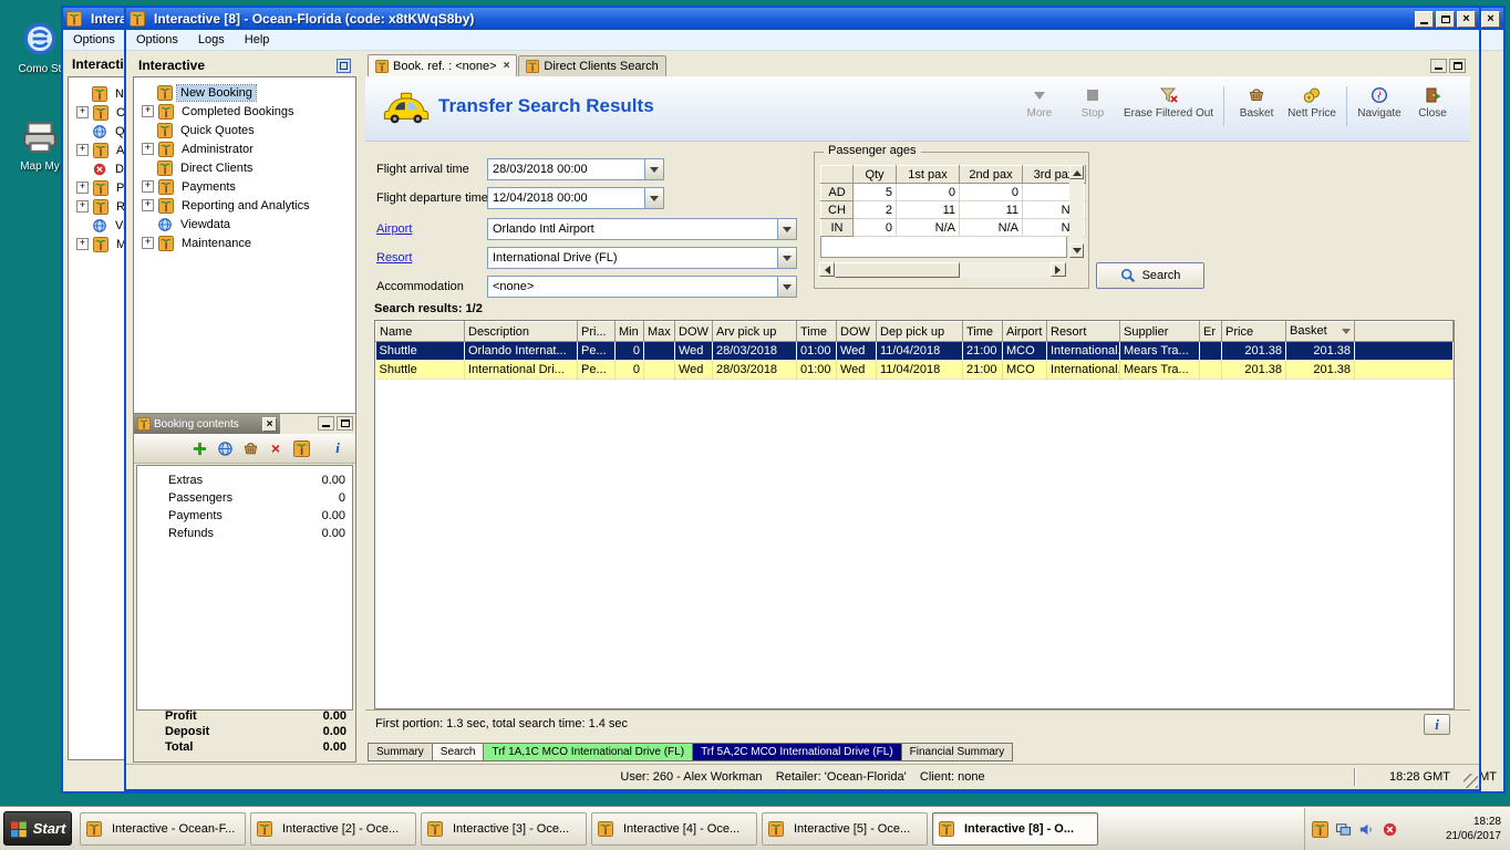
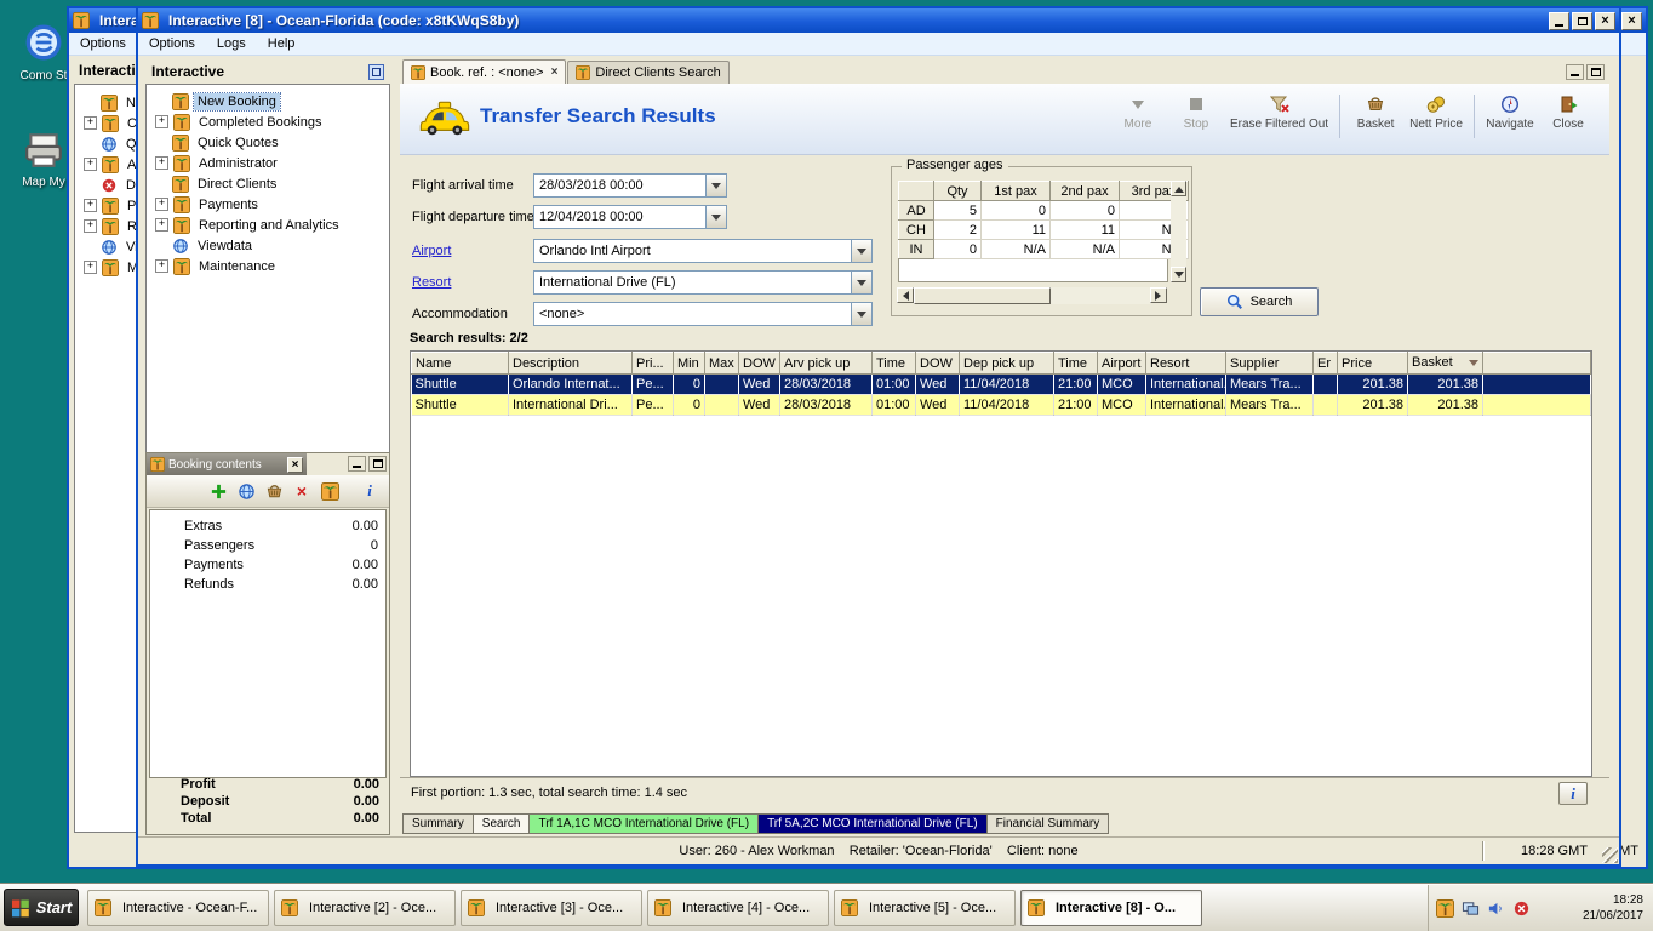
  Como S
  Map My
  Inter
  ×
  Options
  Interacti
  +
  +
  +
  +
  +
  Interactive [8] - Ocean-Florida (code: x8tKWqS8by)
  ×
  Options
  Logs
  Help
  Interactive
  New Booking
  +
  Completed Bookings
  Quick Quotes
  +
  Administrator
  Direct Clients
  +
  Payments
  +
  Reporting and Analytics
  Viewdata
  +
  Maintenance
  Booking contents
  ×
  ×
  i
  Extras
  0.00
  Passengers
  0
  Payments
  0.00
  Refunds
  0.00
  Profit
  0.00
  Deposit
  0.00
  Total
  0.00
  Book. ref. : <none>
  ×
  Direct Clients Search
  Transfer Search Results
  More
  Stop
  Erase Filtered Out
  Basket
  Nett Price
  Navigate
  Close
  Flight arrival time
  28/03/2018 00:00
  Flight departure time
  12/04/2018 00:00
  Airport
  Orlando Intl Airport
  Resort
  International Drive (FL)
  Accommodation
  <none>
  Passenger ages
  	Qty	1st pax	2nd pax	3rd pa
  AD	5	0	0
  CH	2	11	11	N
  IN	0	N/A	N/A	N
  Search
- Search results: 1/2
+ Search results: 2/2
  Name	Description	Pri...	Min	Max	DOW	Arv pick up	Time	DOW	Dep pick up	Time	Airport	Resort	Supplier	Er	Price	Basket
  Shuttle	Orlando Internat...	Pe...	0		Wed	28/03/2018	01:00	Wed	11/04/2018	21:00	MCO	International	Mears Tra...		201.38	201.38
  Shuttle	International Dri...	Pe...	0		Wed	28/03/2018	01:00	Wed	11/04/2018	21:00	MCO	International	Mears Tra...		201.38	201.38
  First portion: 1.3 sec, total search time: 1.4 sec
  i
  Summary
  Search
  Trf 1A,1C MCO International Drive (FL)
  Trf 5A,2C MCO International Drive (FL)
  Financial Summary
  User: 260 - Alex Workman Retailer: 'Ocean-Florida' Client: none
  18:28 GMT
  Start
  Interactive - Ocean-F...
  Interactive [2] - Oce...
  Interactive [3] - Oce...
  Interactive [4] - Oce...
  Interactive [5] - Oce...
  Interactive [8] - O...
  18:28
  21/06/2017
